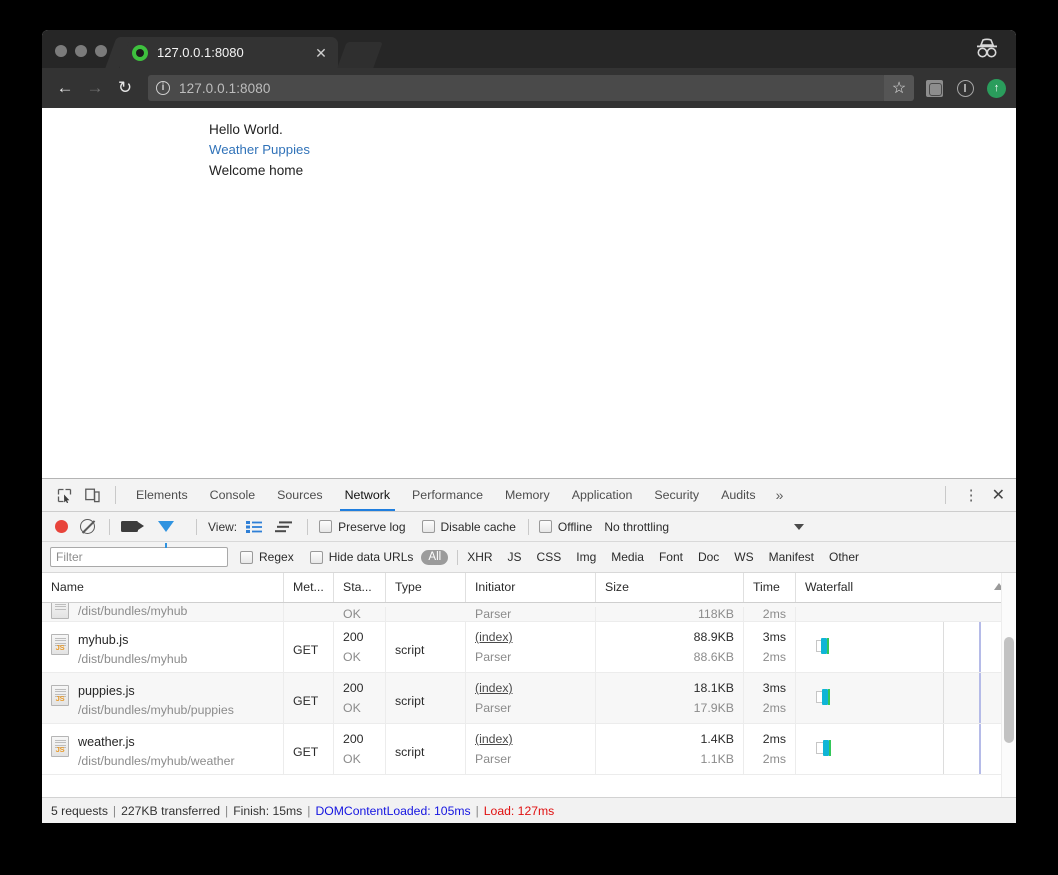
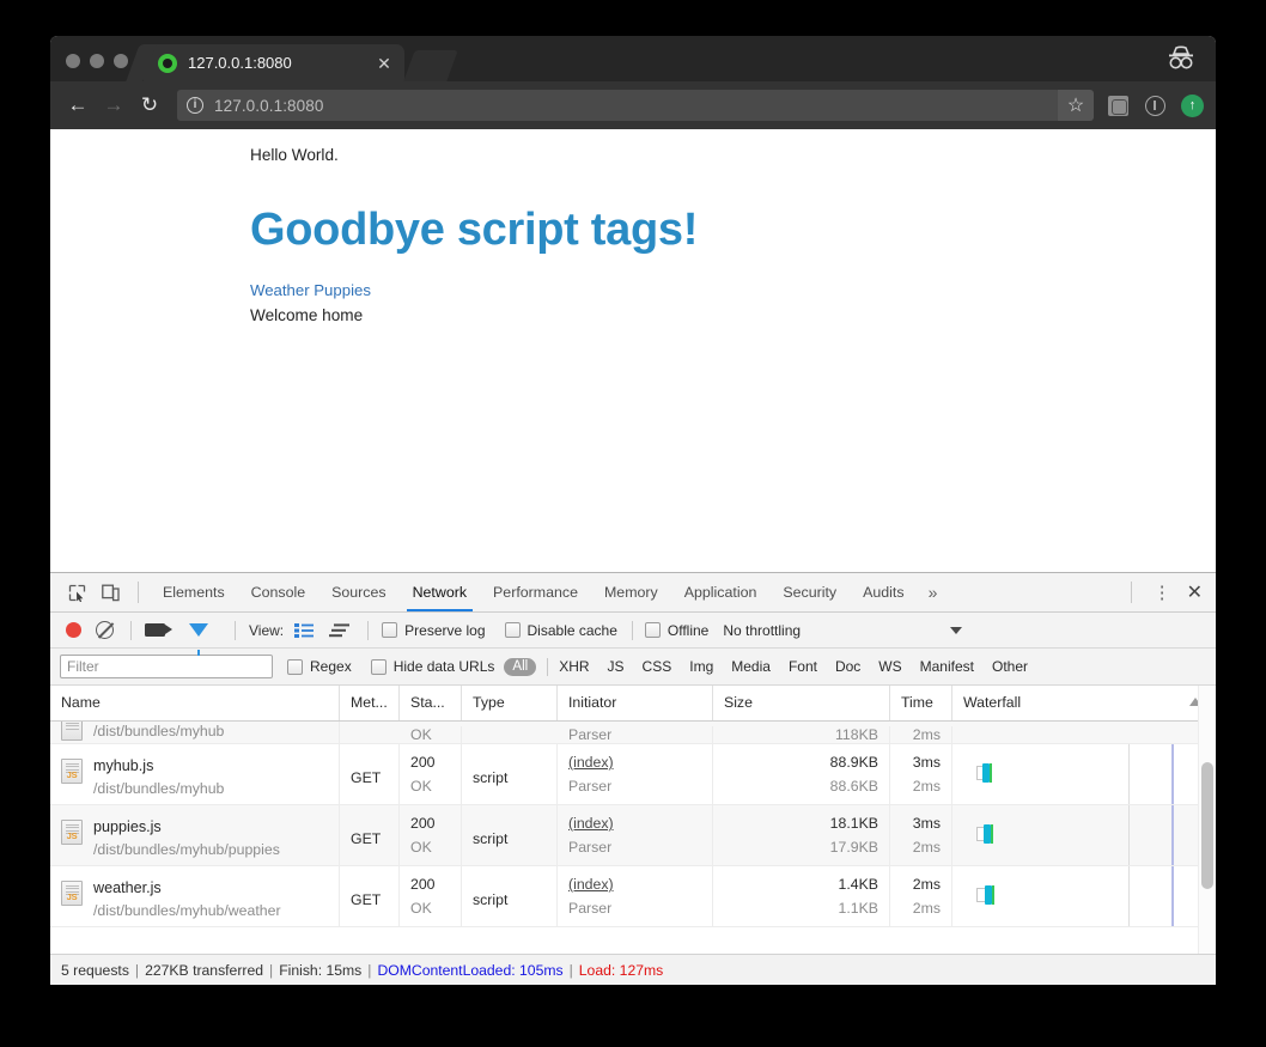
  127.0.0.1:8080
  ✕
  ←
  →
  ↻
  i
  127.0.0.1:8080
  ☆
  ↑
  Hello World.
+ Goodbye script tags!
  Weather Puppies
  Welcome home
  Elements
  Console
  Sources
  Network
  Performance
  Memory
  Application
  Security
  Audits
  »
  ⋮
  ✕
  View:
  Preserve log
  Disable cache
  Offline
  No throttling
  Filter
  Regex
  Hide data URLs
  All
  XHR
  JS
  CSS
  Img
  Media
  Font
  Doc
  WS
  Manifest
  Other
  Name
  Met...
  Sta...
  Type
  Initiator
  Size
  Time
  Waterfall
  /dist/bundles/myhub
  OK
  Parser
  118KB
  2ms
  JS
  myhub.js
  /dist/bundles/myhub
  GET
  200
  OK
  script
  (index)
  Parser
  88.9KB
  88.6KB
  3ms
  2ms
  JS
  puppies.js
  /dist/bundles/myhub/puppies
  GET
  200
  OK
  script
  (index)
  Parser
  18.1KB
  17.9KB
  3ms
  2ms
  JS
  weather.js
  /dist/bundles/myhub/weather
  GET
  200
  OK
  script
  (index)
  Parser
  1.4KB
  1.1KB
  2ms
  2ms
  5 requests
  |
  227KB transferred
  |
  Finish: 15ms
  |
  DOMContentLoaded: 105ms
  |
  Load: 127ms
